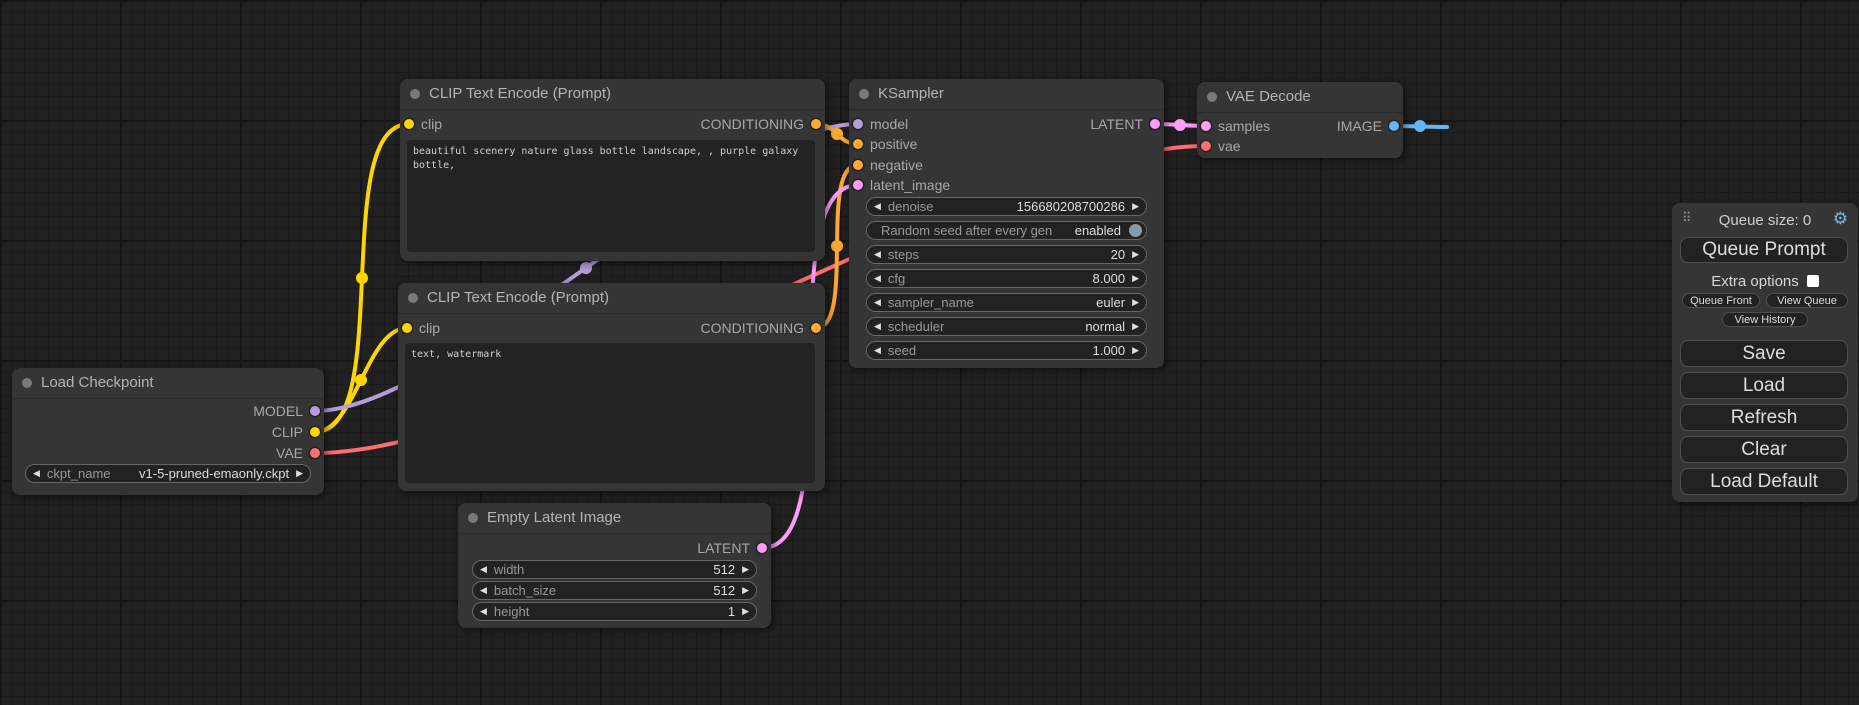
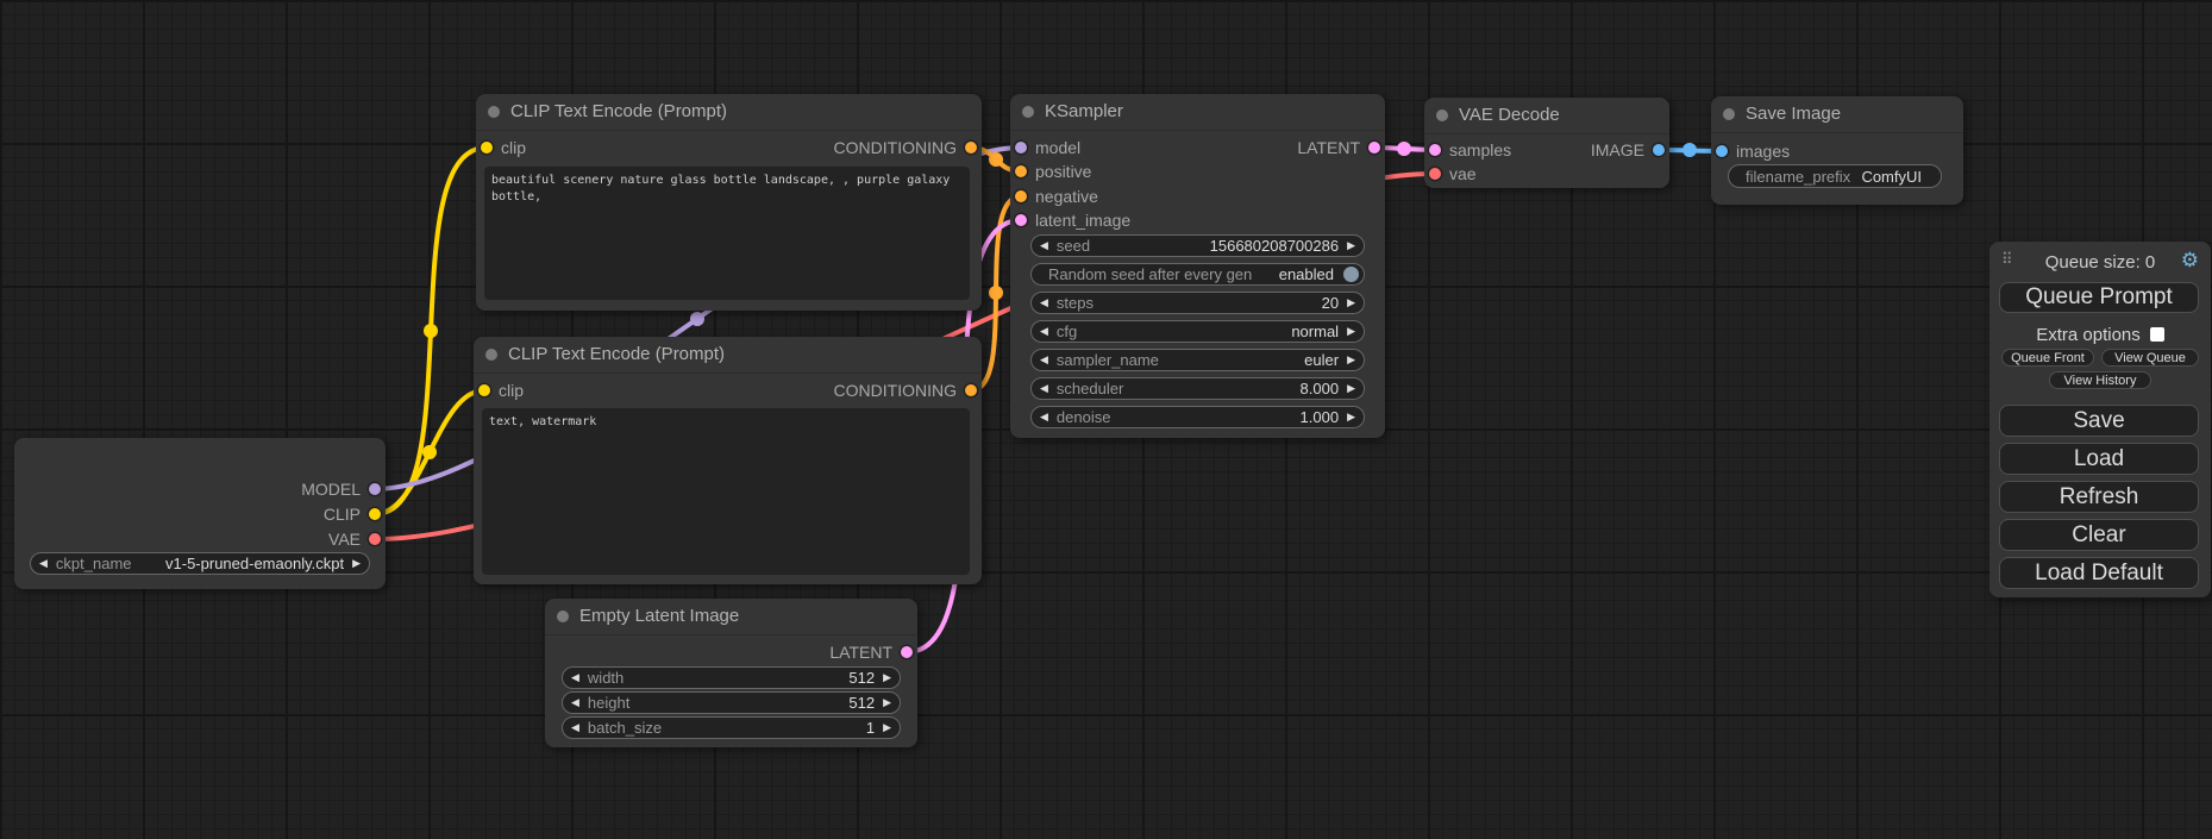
- Load Checkpoint
  MODEL
  CLIP
  VAE
  ◀
  ckpt_name
  v1-5-pruned-emaonly.ckpt
  ▶
  CLIP Text Encode (Prompt)
  clip
  CONDITIONING
  beautiful scenery nature glass bottle landscape, , purple galaxy bottle,
  CLIP Text Encode (Prompt)
  clip
  CONDITIONING
  text, watermark
  KSampler
  model
  LATENT
  positive
  negative
  latent_image
  ◀
- denoise
+ seed
  156680208700286
  ▶
  Random seed after every gen
  enabled
  ◀
  steps
  20
  ▶
  ◀
  cfg
- 8.000
+ normal
  ▶
  ◀
  sampler_name
  euler
  ▶
  ◀
  scheduler
- normal
+ 8.000
  ▶
  ◀
- seed
+ denoise
  1.000
  ▶
  Empty Latent Image
  LATENT
  ◀
  width
  512
  ▶
  ◀
- batch_size
+ height
  512
  ▶
  ◀
- height
+ batch_size
  1
  ▶
  VAE Decode
  samples
  IMAGE
  vae
+ Save Image
+ images
+ filename_prefix
+ ComfyUI
  ⠿
  Queue size: 0
  ⚙
  Queue Prompt
  Extra options
  Queue Front
  View Queue
  View History
  Save
  Load
  Refresh
  Clear
  Load Default
